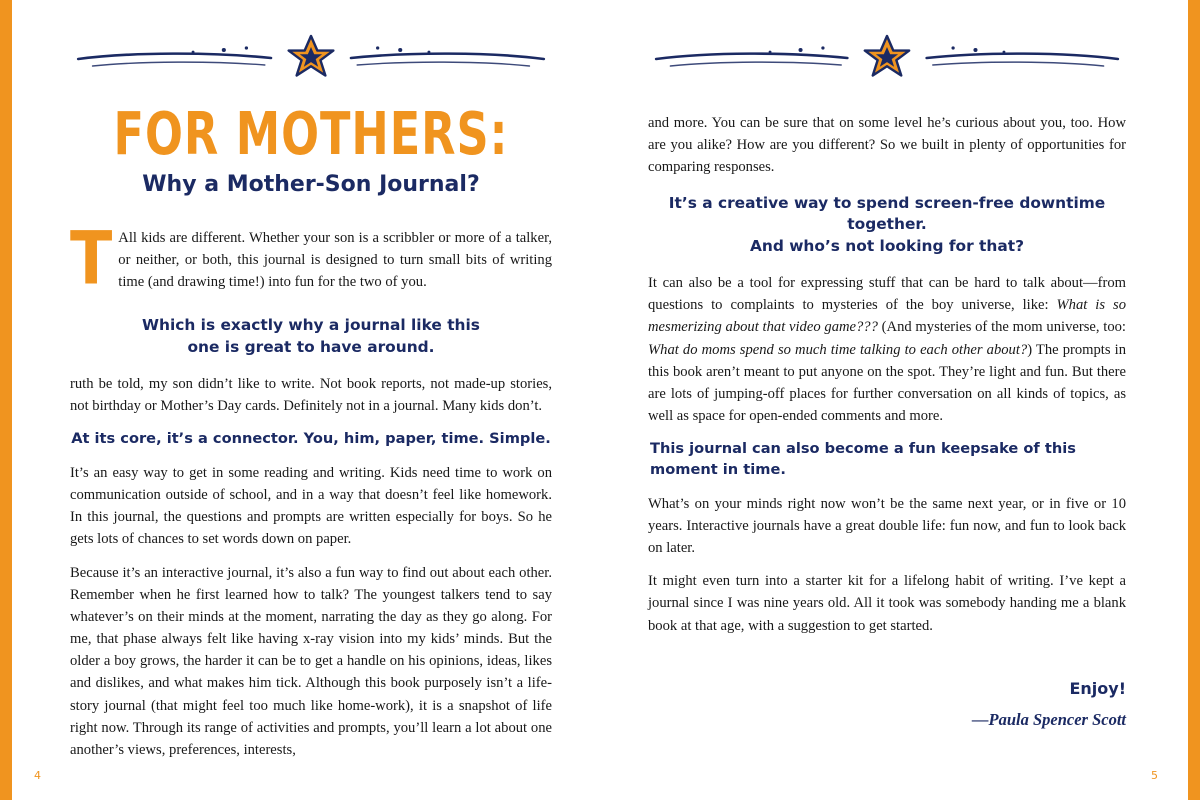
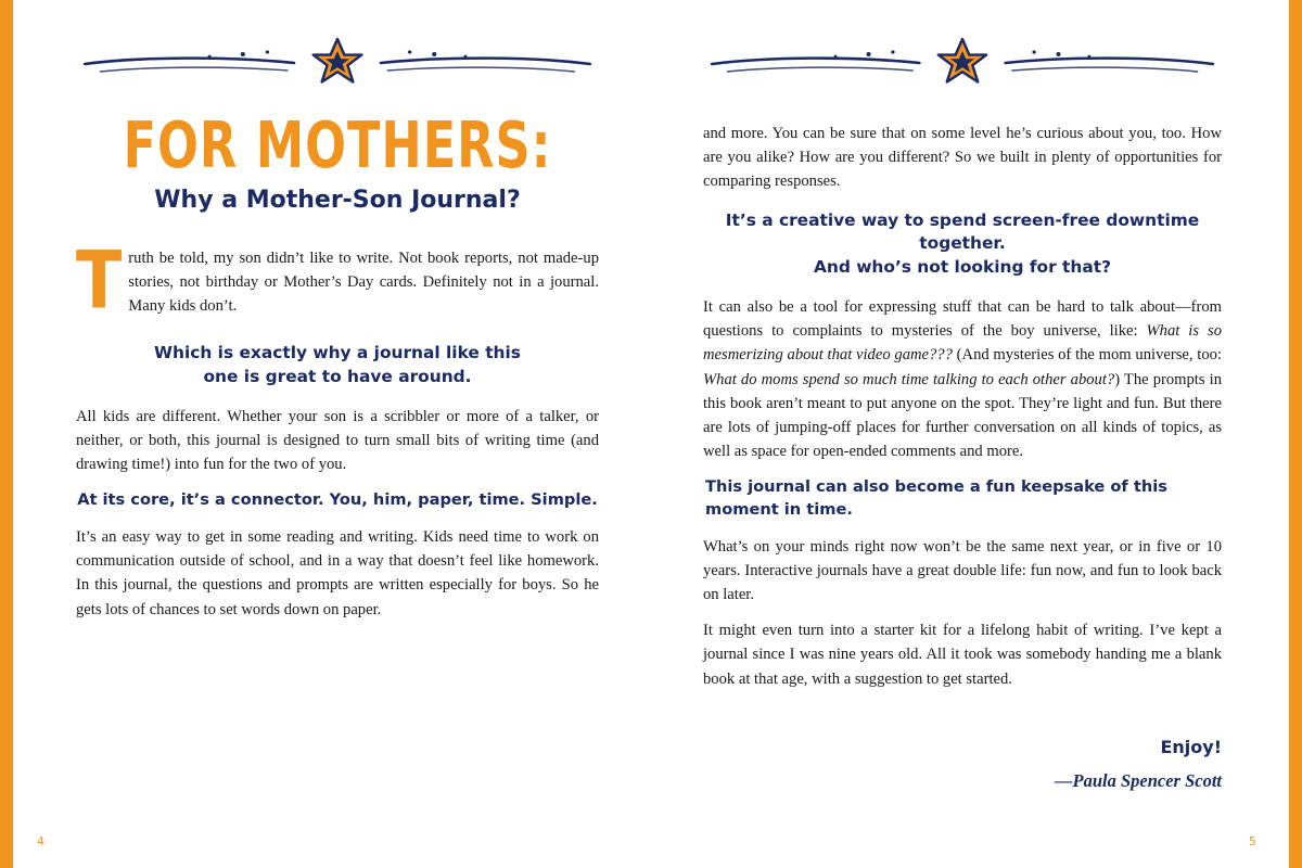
  FOR MOTHERS:
  Why a Mother-Son Journal?
  T
- All kids are different. Whether your son is a scribbler or more of a talker, or neither, or both, this journal is designed to turn small bits of writing time (and drawing time!) into fun for the two of you.
+ ruth be told, my son didn’t like to write. Not book reports, not made-up stories, not birthday or Mother’s Day cards. Definitely not in a journal. Many kids don’t.
  Which is exactly why a journal like this
  one is great to have around.
- ruth be told, my son didn’t like to write. Not book reports, not made-up stories, not birthday or Mother’s Day cards. Definitely not in a journal. Many kids don’t.
+ All kids are different. Whether your son is a scribbler or more of a talker, or neither, or both, this journal is designed to turn small bits of writing time (and drawing time!) into fun for the two of you.
  At its core, it’s a connector. You, him, paper, time. Simple.
  It’s an easy way to get in some reading and writing. Kids need time to work on communication outside of school, and in a way that doesn’t feel like homework. In this journal, the questions and prompts are written especially for boys. So he gets lots of chances to set words down on paper.
- Because it’s an interactive journal, it’s also a fun way to find out about each other. Remember when he first learned how to talk? The youngest talkers tend to say whatever’s on their minds at the moment, narrating the day as they go along. For me, that phase always felt like having x-ray vision into my kids’ minds. But the older a boy grows, the harder it can be to get a handle on his opinions, ideas, likes and dislikes, and what makes him tick. Although this book purposely isn’t a life-story journal (that might feel too much like home-work), it is a snapshot of life right now. Through its range of activities and prompts, you’ll learn a lot about one another’s views, preferences, interests,
  4
  and more. You can be sure that on some level he’s curious about you, too. How are you alike? How are you different? So we built in plenty of opportunities for comparing responses.
  It’s a creative way to spend screen-free downtime together.
  And who’s not looking for that?
  It can also be a tool for expressing stuff that can be hard to talk about—from questions to complaints to mysteries of the boy universe, like: What is so mesmerizing about that video game??? (And mysteries of the mom universe, too: What do moms spend so much time talking to each other about?) The prompts in this book aren’t meant to put anyone on the spot. They’re light and fun. But there are lots of jumping-off places for further conversation on all kinds of topics, as well as space for open-ended comments and more.
  This journal can also become a fun keepsake of this moment in time.
  What’s on your minds right now won’t be the same next year, or in five or 10 years. Interactive journals have a great double life: fun now, and fun to look back on later.
  It might even turn into a starter kit for a lifelong habit of writing. I’ve kept a journal since I was nine years old. All it took was somebody handing me a blank book at that age, with a suggestion to get started.
  Enjoy!
  —Paula Spencer Scott
  5
